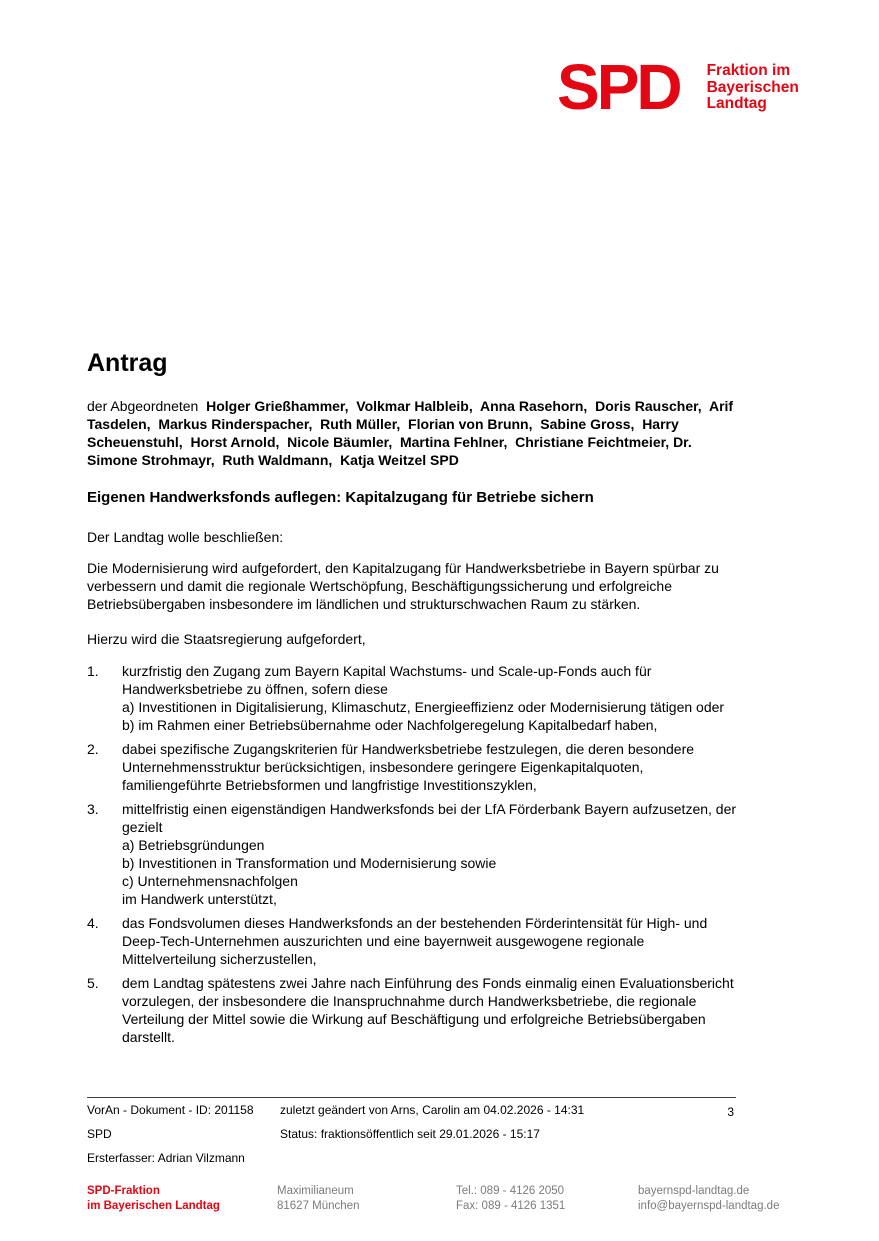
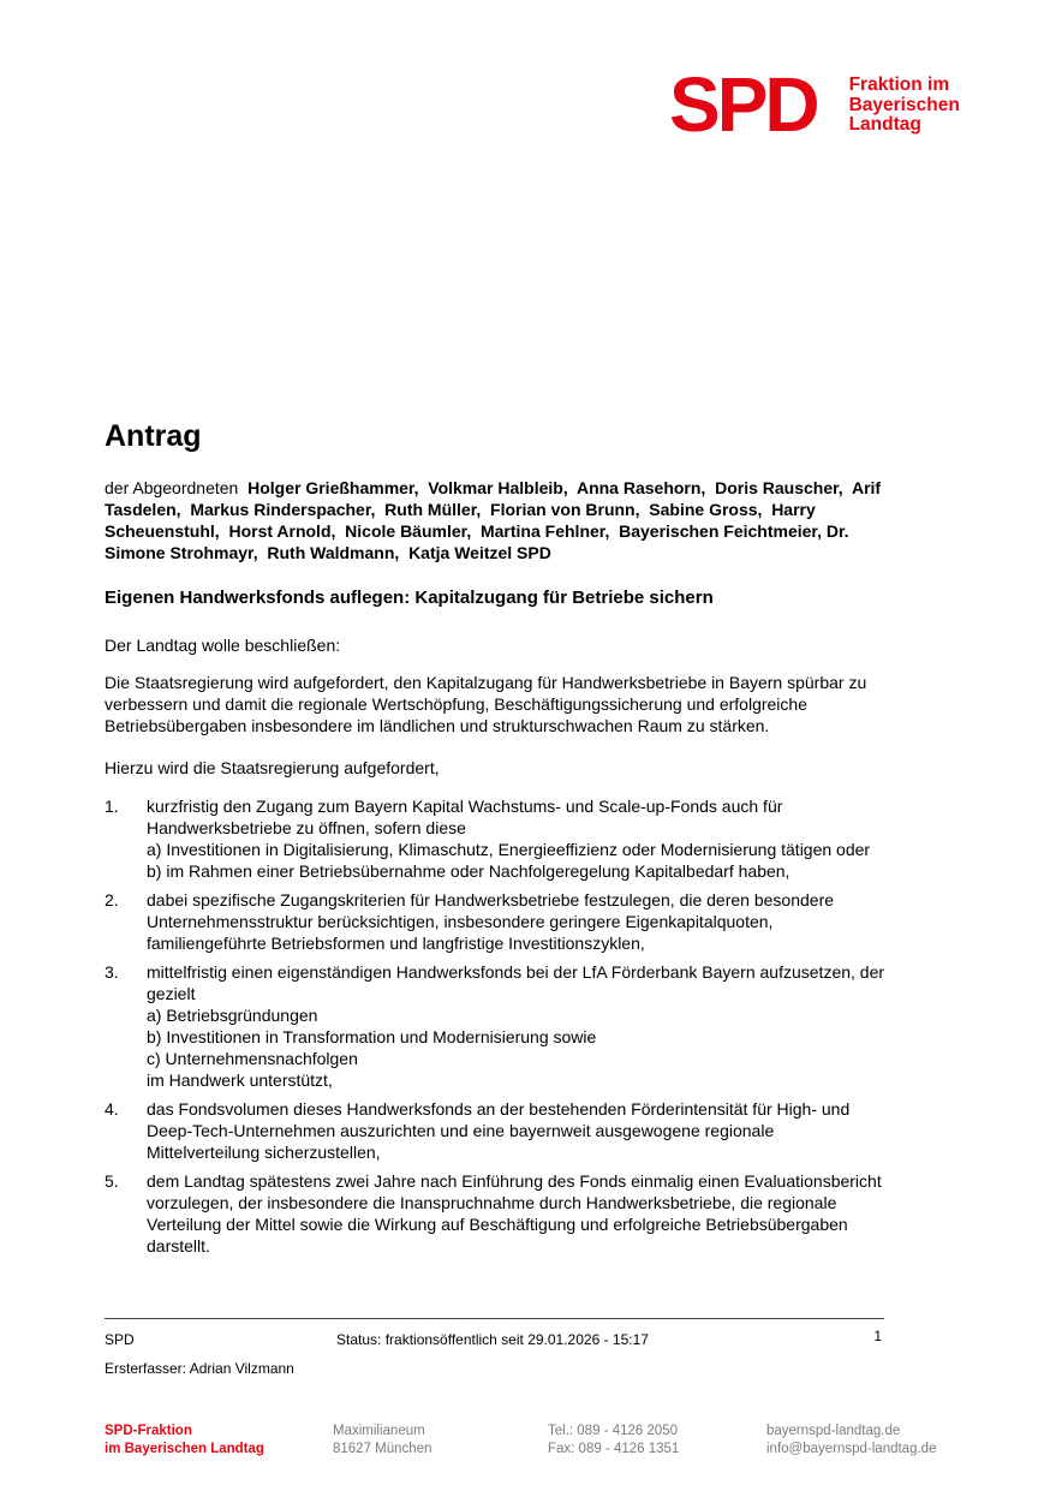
  SPD
  Fraktion im
  Bayerischen
  Landtag
  Antrag
- der Abgeordneten Holger Grießhammer, Volkmar Halbleib, Anna Rasehorn, Doris Rauscher, Arif Tasdelen, Markus Rinderspacher, Ruth Müller, Florian von Brunn, Sabine Gross, Harry Scheuenstuhl, Horst Arnold, Nicole Bäumler, Martina Fehlner, Christiane Feichtmeier, Dr. Simone Strohmayr, Ruth Waldmann, Katja Weitzel SPD
+ der Abgeordneten Holger Grießhammer, Volkmar Halbleib, Anna Rasehorn, Doris Rauscher, Arif Tasdelen, Markus Rinderspacher, Ruth Müller, Florian von Brunn, Sabine Gross, Harry Scheuenstuhl, Horst Arnold, Nicole Bäumler, Martina Fehlner, Bayerischen Feichtmeier, Dr. Simone Strohmayr, Ruth Waldmann, Katja Weitzel SPD
  Eigenen Handwerksfonds auflegen: Kapitalzugang für Betriebe sichern
  Der Landtag wolle beschließen:
- Die Modernisierung wird aufgefordert, den Kapitalzugang für Handwerksbetriebe in Bayern spürbar zu verbessern und damit die regionale Wertschöpfung, Beschäftigungssicherung und erfolgreiche Betriebsübergaben insbesondere im ländlichen und strukturschwachen Raum zu stärken.
+ Die Staatsregierung wird aufgefordert, den Kapitalzugang für Handwerksbetriebe in Bayern spürbar zu verbessern und damit die regionale Wertschöpfung, Beschäftigungssicherung und erfolgreiche Betriebsübergaben insbesondere im ländlichen und strukturschwachen Raum zu stärken.
  Hierzu wird die Staatsregierung aufgefordert,
  1.
  kurzfristig den Zugang zum Bayern Kapital Wachstums- und Scale-up-Fonds auch für Handwerksbetriebe zu öffnen, sofern diese
  a) Investitionen in Digitalisierung, Klimaschutz, Energieeffizienz oder Modernisierung tätigen oder
  b) im Rahmen einer Betriebsübernahme oder Nachfolgeregelung Kapitalbedarf haben,
  2.
  dabei spezifische Zugangskriterien für Handwerksbetriebe festzulegen, die deren besondere Unternehmensstruktur berücksichtigen, insbesondere geringere Eigenkapitalquoten, familiengeführte Betriebsformen und langfristige Investitionszyklen,
  3.
  mittelfristig einen eigenständigen Handwerksfonds bei der LfA Förderbank Bayern aufzusetzen, der gezielt
  a) Betriebsgründungen
  b) Investitionen in Transformation und Modernisierung sowie
  c) Unternehmensnachfolgen
  im Handwerk unterstützt,
  4.
  das Fondsvolumen dieses Handwerksfonds an der bestehenden Förderintensität für High- und Deep-Tech-Unternehmen auszurichten und eine bayernweit ausgewogene regionale Mittelverteilung sicherzustellen,
  5.
  dem Landtag spätestens zwei Jahre nach Einführung des Fonds einmalig einen Evaluationsbericht vorzulegen, der insbesondere die Inanspruchnahme durch Handwerksbetriebe, die regionale Verteilung der Mittel sowie die Wirkung auf Beschäftigung und erfolgreiche Betriebsübergaben darstellt.
- 3
+ 1
- VorAn - Dokument - ID: 201158
- zuletzt geändert von Arns, Carolin am 04.02.2026 - 14:31
  SPD
  Status: fraktionsöffentlich seit 29.01.2026 - 15:17
  Ersterfasser: Adrian Vilzmann
  SPD-Fraktion
  im Bayerischen Landtag
  Maximilianeum
  81627 München
  Tel.: 089 - 4126 2050
  Fax: 089 - 4126 1351
  bayernspd-landtag.de
  info@bayernspd-landtag.de
